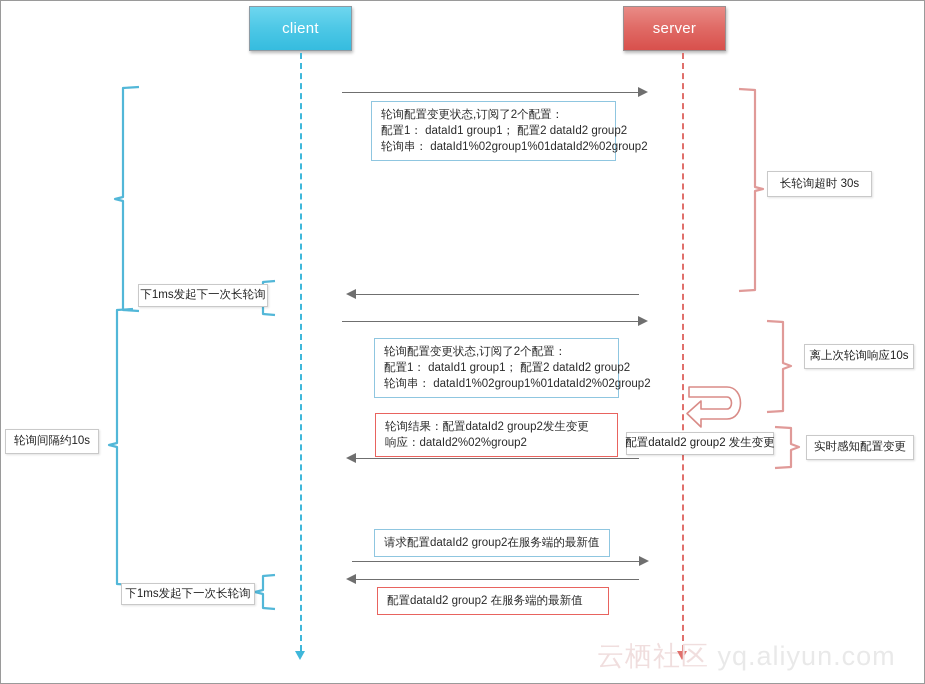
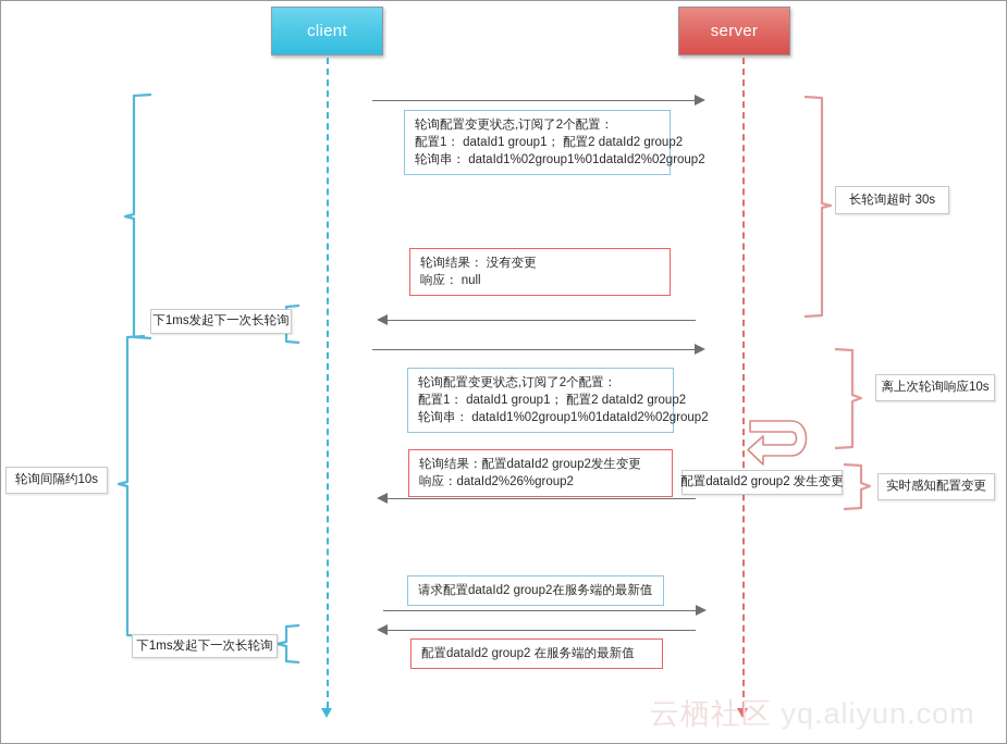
  client
  server
  下1ms发起下一次长轮询
  轮询间隔约10s
  下1ms发起下一次长轮询
  长轮询超时 30s
  离上次轮询响应10s
  实时感知配置变更
  配置dataId2 group2 发生变更
  轮询配置变更状态,订阅了2个配置：
  配置1： dataId1 group1； 配置2 dataId2 group2
  轮询串： dataId1%02group1%01dataId2%02group2
+ 轮询结果： 没有变更
+ 响应： null
  轮询配置变更状态,订阅了2个配置：
  配置1： dataId1 group1； 配置2 dataId2 group2
  轮询串： dataId1%02group1%01dataId2%02group2
  轮询结果：配置dataId2 group2发生变更
- 响应：dataId2%02%group2
+ 响应：dataId2%26%group2
  请求配置dataId2 group2在服务端的最新值
  配置dataId2 group2 在服务端的最新值
